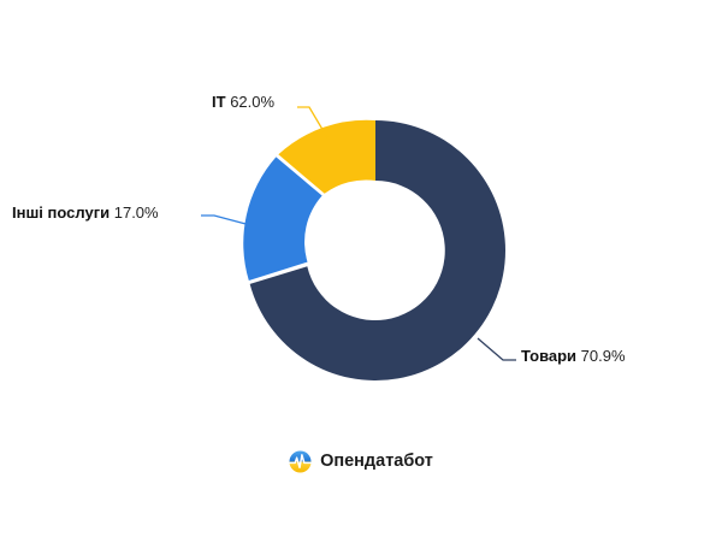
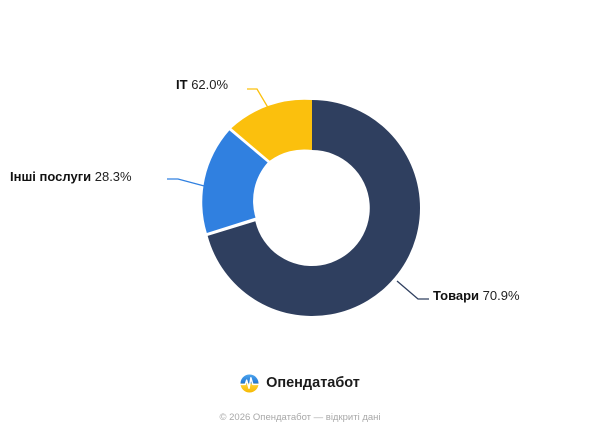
  IT 62.0%
- Інші послуги 17.0%
+ Інші послуги 28.3%
  Товари 70.9%
  Опендатабот
+ © 2026 Опендатабот — відкриті дані
